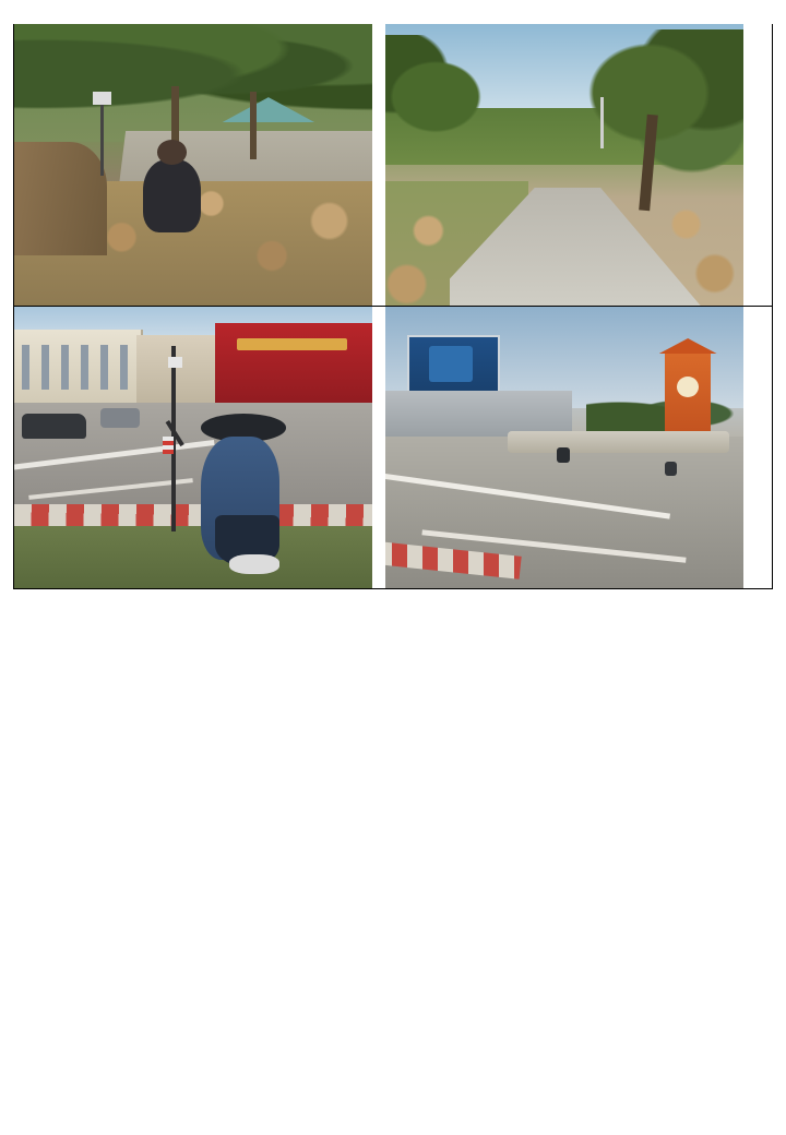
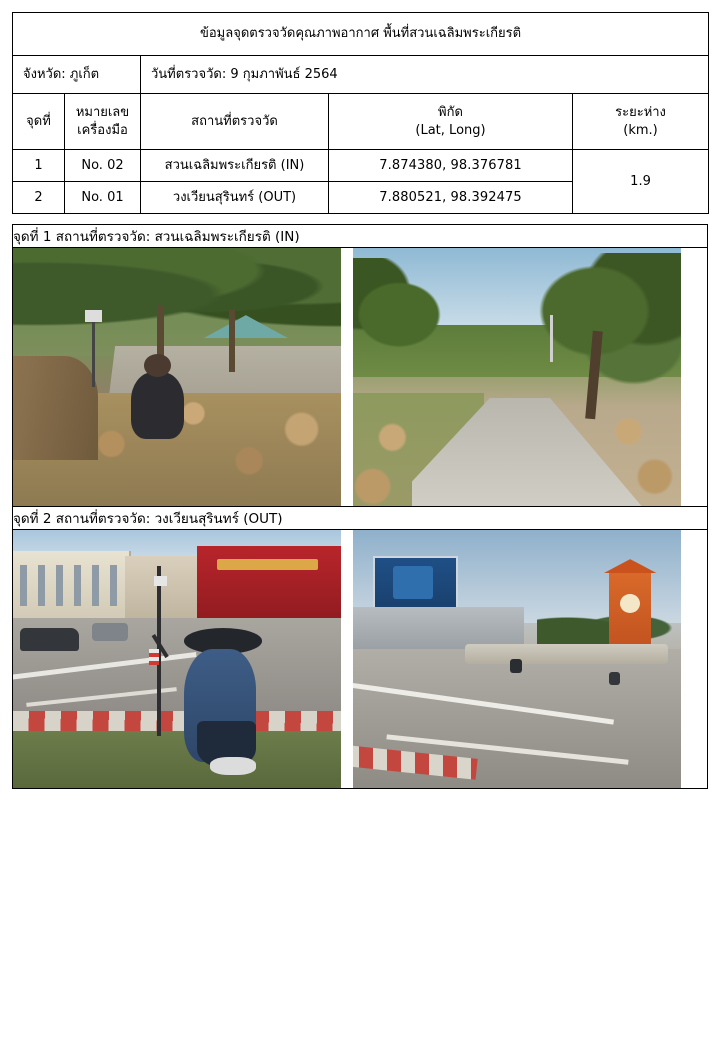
+ ข้อมูลจุดตรวจวัดคุณภาพอากาศ พื้นที่สวนเฉลิมพระเกียรติ
+ จังหวัด: ภูเก็ต	วันที่ตรวจวัด: 9 กุมภาพันธ์ 2564
+ จุดที่	หมายเลข เครื่องมือ	สถานที่ตรวจวัด	พิกัด (Lat, Long)	ระยะห่าง (km.)
+ 1	No. 02	สวนเฉลิมพระเกียรติ (IN)	7.874380, 98.376781	1.9
+ 2	No. 01	วงเวียนสุรินทร์ (OUT)	7.880521, 98.392475
+ จุดที่ 1 สถานที่ตรวจวัด: สวนเฉลิมพระเกียรติ (IN)
+ จุดที่ 2 สถานที่ตรวจวัด: วงเวียนสุรินทร์ (OUT)
